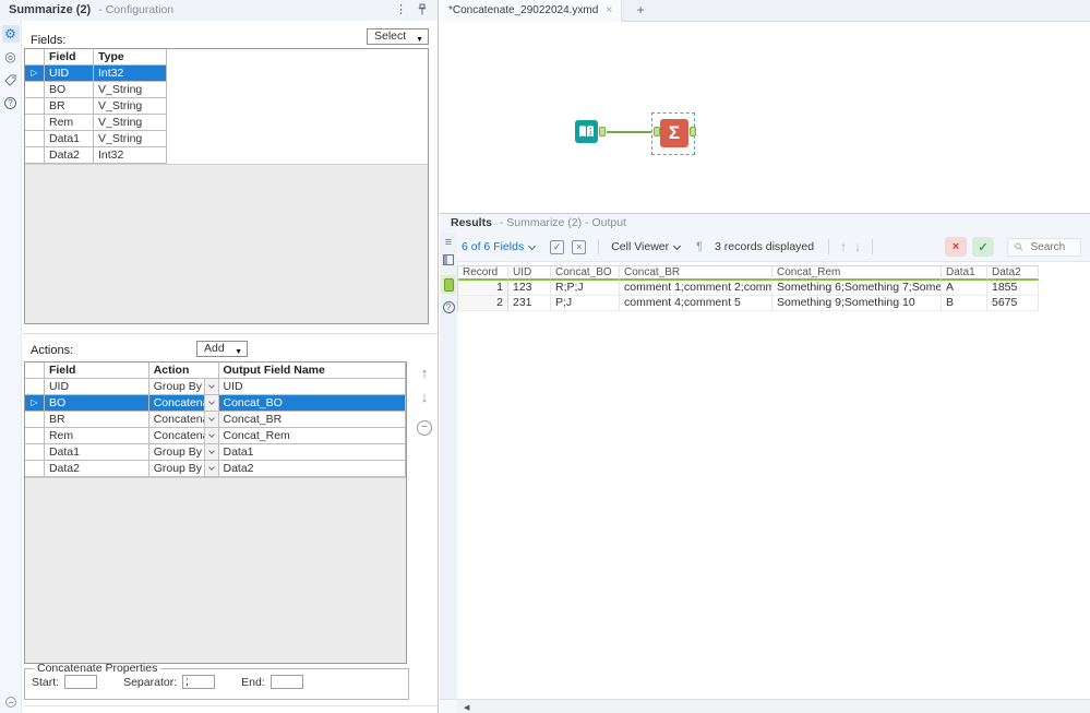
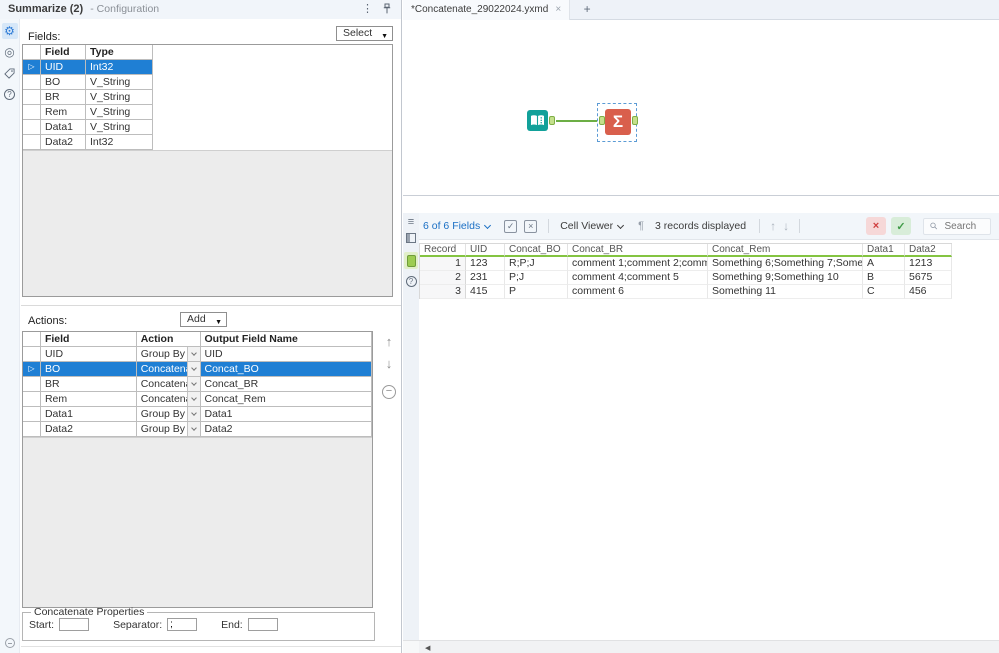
  Summarize (2) - Configuration
  ⋮
  ⚙
  ◎
  ?
  Fields:
  Select
  Field
  Type
  ▷
  UID
  Int32
  BO
  V_String
  BR
  V_String
  Rem
  V_String
  Data1
  V_String
  Data2
  Int32
  Actions:
  Add
  Field
  Action
  Output Field Name
  UID
  Group By
  UID
  ▷
  BO
  Concaten
  Concat_BO
  BR
  Concaten
  Concat_BR
  Rem
  Concaten
  Concat_Rem
  Data1
  Group By
  Data1
  Data2
  Group By
  Data2
  ↑
  ↓
  −
  Concatenate Properties
  Start:
  Separator:
  ;
  End:
  *Concatenate_29022024.yxmd
  ×
  +
  Σ
- Results - Summarize (2) - Output
  6 of 6 Fields
  ✓
  ×
  Cell Viewer
  ¶
  3 records displayed
  ↑
  ↓
  ×
  ✓
  Search
  ≡
  ?
  Record
  UID
  Concat_BO
  Concat_BR
  Concat_Rem
  Data1
  Data2
  1
  123
  R;P;J
  comment 1;comment 2;comm
  Something 6;Something 7;Some
  A
- 1855
+ 1213
  2
  231
  P;J
  comment 4;comment 5
  Something 9;Something 10
  B
  5675
+ 3
+ 415
+ P
+ comment 6
+ Something 11
+ C
+ 456
